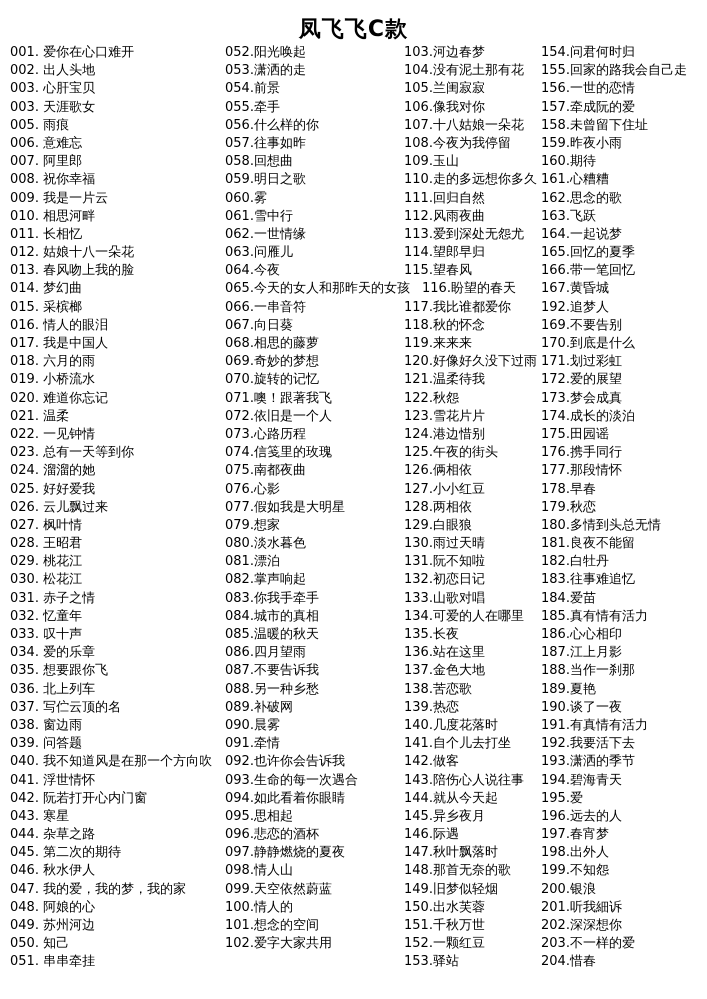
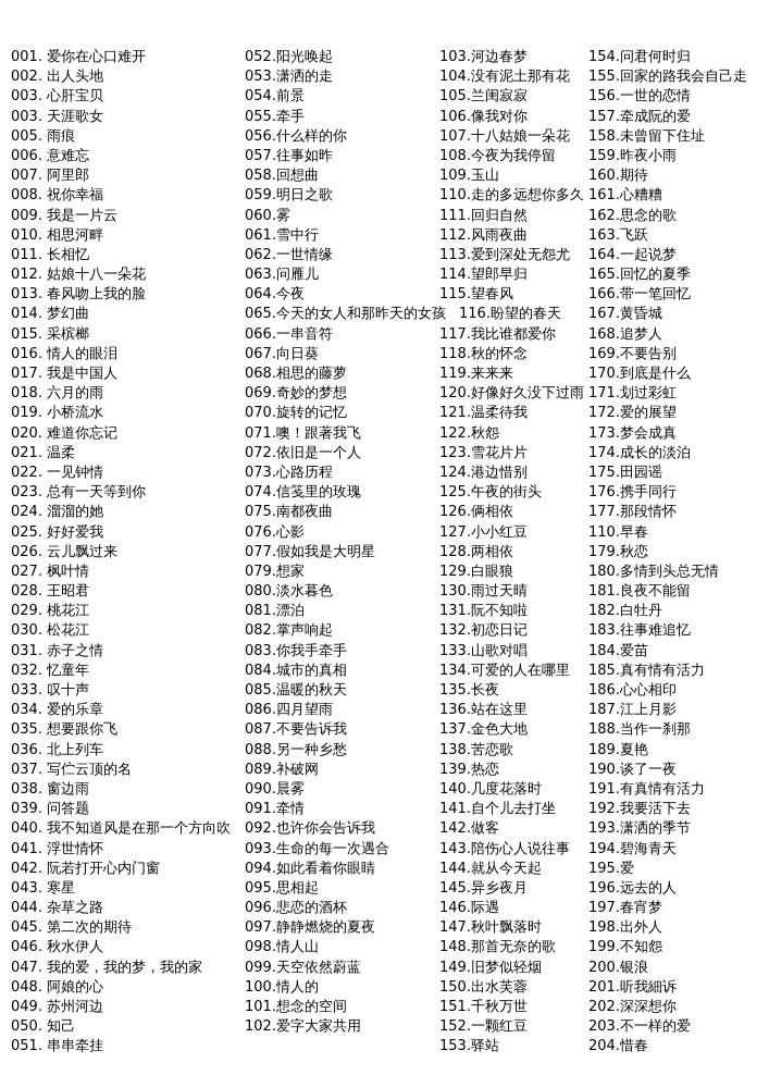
- 凤飞飞C款
  001. 爱你在心口难开
  002. 出人头地
  003. 心肝宝贝
  003. 天涯歌女
  005. 雨痕
  006. 意难忘
  007. 阿里郎
  008. 祝你幸福
  009. 我是一片云
  010. 相思河畔
  011. 长相忆
  012. 姑娘十八一朵花
  013. 春风吻上我的脸
  014. 梦幻曲
  015. 采槟榔
  016. 情人的眼泪
  017. 我是中国人
  018. 六月的雨
  019. 小桥流水
  020. 难道你忘记
  021. 温柔
  022. 一见钟情
  023. 总有一天等到你
  024. 溜溜的她
  025. 好好爱我
  026. 云儿飘过来
  027. 枫叶情
  028. 王昭君
  029. 桃花江
  030. 松花江
  031. 赤子之情
  032. 忆童年
  033. 叹十声
  034. 爱的乐章
  035. 想要跟你飞
  036. 北上列车
  037. 写伫云顶的名
  038. 窗边雨
  039. 问答题
  040. 我不知道风是在那一个方向吹
  041. 浮世情怀
  042. 阮若打开心内门窗
  043. 寒星
  044. 杂草之路
  045. 第二次的期待
  046. 秋水伊人
  047. 我的爱，我的梦，我的家
  048. 阿娘的心
  049. 苏州河边
  050. 知己
  051. 串串牵挂
  052.阳光唤起
  053.潇洒的走
  054.前景
  055.牵手
  056.什么样的你
  057.往事如昨
  058.回想曲
  059.明日之歌
  060.雾
  061.雪中行
  062.一世情缘
  063.问雁儿
  064.今夜
  065.今天的女人和那昨天的女孩
  066.一串音符
  067.向日葵
  068.相思的藤萝
  069.奇妙的梦想
  070.旋转的记忆
  071.噢！跟著我飞
  072.依旧是一个人
  073.心路历程
  074.信笺里的玫瑰
  075.南都夜曲
  076.心影
  077.假如我是大明星
  079.想家
  080.淡水暮色
  081.漂泊
  082.掌声响起
  083.你我手牵手
  084.城市的真相
  085.温暖的秋天
  086.四月望雨
  087.不要告诉我
  088.另一种乡愁
  089.补破网
  090.晨雾
  091.牵情
  092.也许你会告诉我
  093.生命的每一次遇合
  094.如此看着你眼睛
  095.思相起
  096.悲恋的酒杯
  097.静静燃烧的夏夜
  098.情人山
  099.天空依然蔚蓝
  100.情人的
  101.想念的空间
  102.爱字大家共用
  103.河边春梦
  104.没有泥土那有花
  105.兰闺寂寂
  106.像我对你
  107.十八姑娘一朵花
  108.今夜为我停留
  109.玉山
  110.走的多远想你多久
  111.回归自然
  112.风雨夜曲
  113.爱到深处无怨尤
  114.望郎早归
  115.望春风
  116.盼望的春天
  117.我比谁都爱你
  118.秋的怀念
  119.来来来
  120.好像好久没下过雨
  121.温柔待我
  122.秋怨
  123.雪花片片
  124.港边惜别
  125.午夜的街头
  126.俩相依
  127.小小红豆
  128.两相依
  129.白眼狼
  130.雨过天晴
  131.阮不知啦
  132.初恋日记
  133.山歌对唱
  134.可爱的人在哪里
  135.长夜
  136.站在这里
  137.金色大地
  138.苦恋歌
  139.热恋
  140.几度花落时
  141.自个儿去打坐
  142.做客
  143.陪伤心人说往事
  144.就从今天起
  145.异乡夜月
  146.际遇
  147.秋叶飘落时
  148.那首无奈的歌
  149.旧梦似轻烟
  150.出水芙蓉
  151.千秋万世
  152.一颗红豆
  153.驿站
  154.问君何时归
  155.回家的路我会自己走
  156.一世的恋情
  157.牵成阮的爱
  158.未曾留下住址
  159.昨夜小雨
  160.期待
  161.心糟糟
  162.思念的歌
  163.飞跃
  164.一起说梦
  165.回忆的夏季
  166.带一笔回忆
  167.黄昏城
- 192.追梦人
+ 168.追梦人
  169.不要告别
  170.到底是什么
  171.划过彩虹
  172.爱的展望
  173.梦会成真
  174.成长的淡泊
  175.田园谣
  176.携手同行
  177.那段情怀
- 178.早春
+ 110.早春
  179.秋恋
  180.多情到头总无情
  181.良夜不能留
  182.白牡丹
  183.往事难追忆
  184.爱苗
  185.真有情有活力
  186.心心相印
  187.江上月影
  188.当作一刹那
  189.夏艳
  190.谈了一夜
  191.有真情有活力
  192.我要活下去
  193.潇洒的季节
  194.碧海青天
  195.爱
  196.远去的人
  197.春宵梦
  198.出外人
  199.不知怨
  200.银浪
  201.听我細诉
  202.深深想你
  203.不一样的爱
  204.惜春
